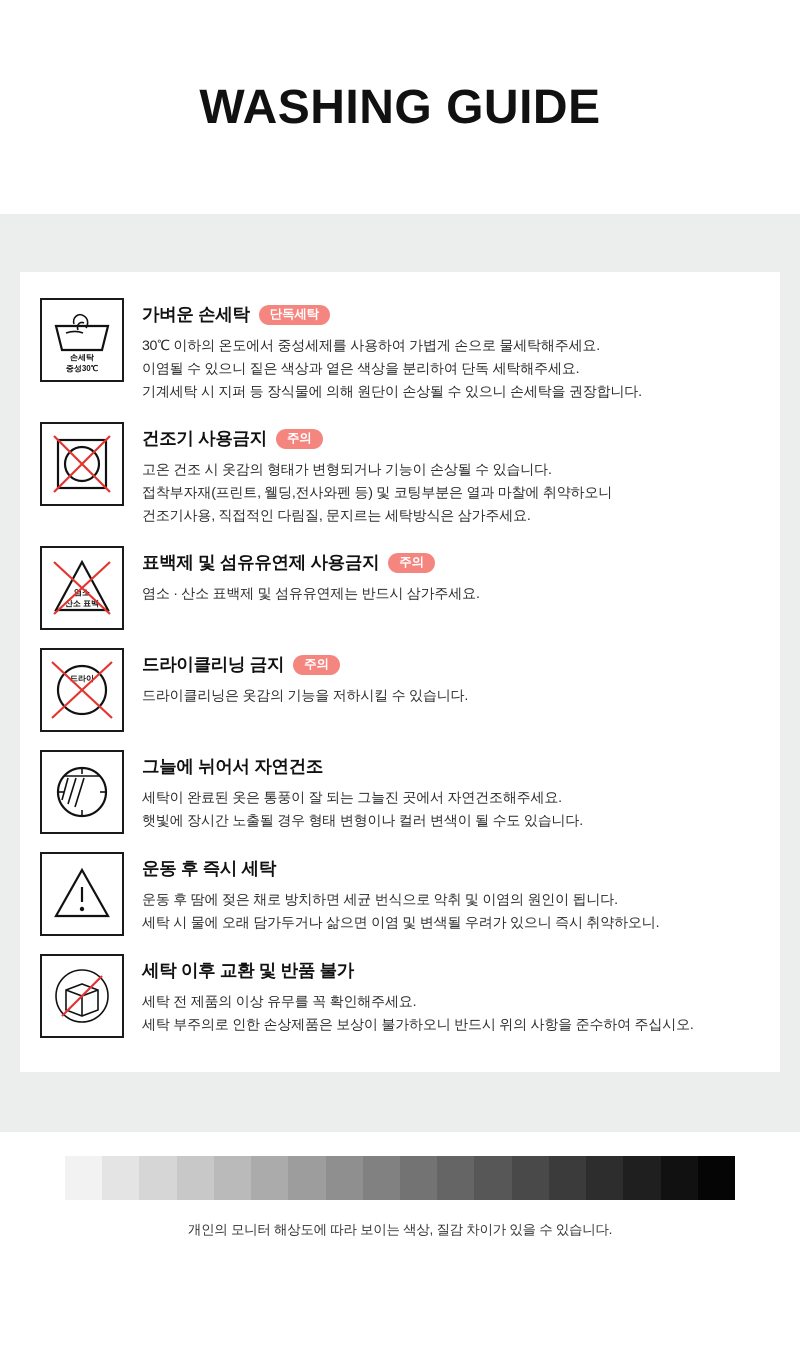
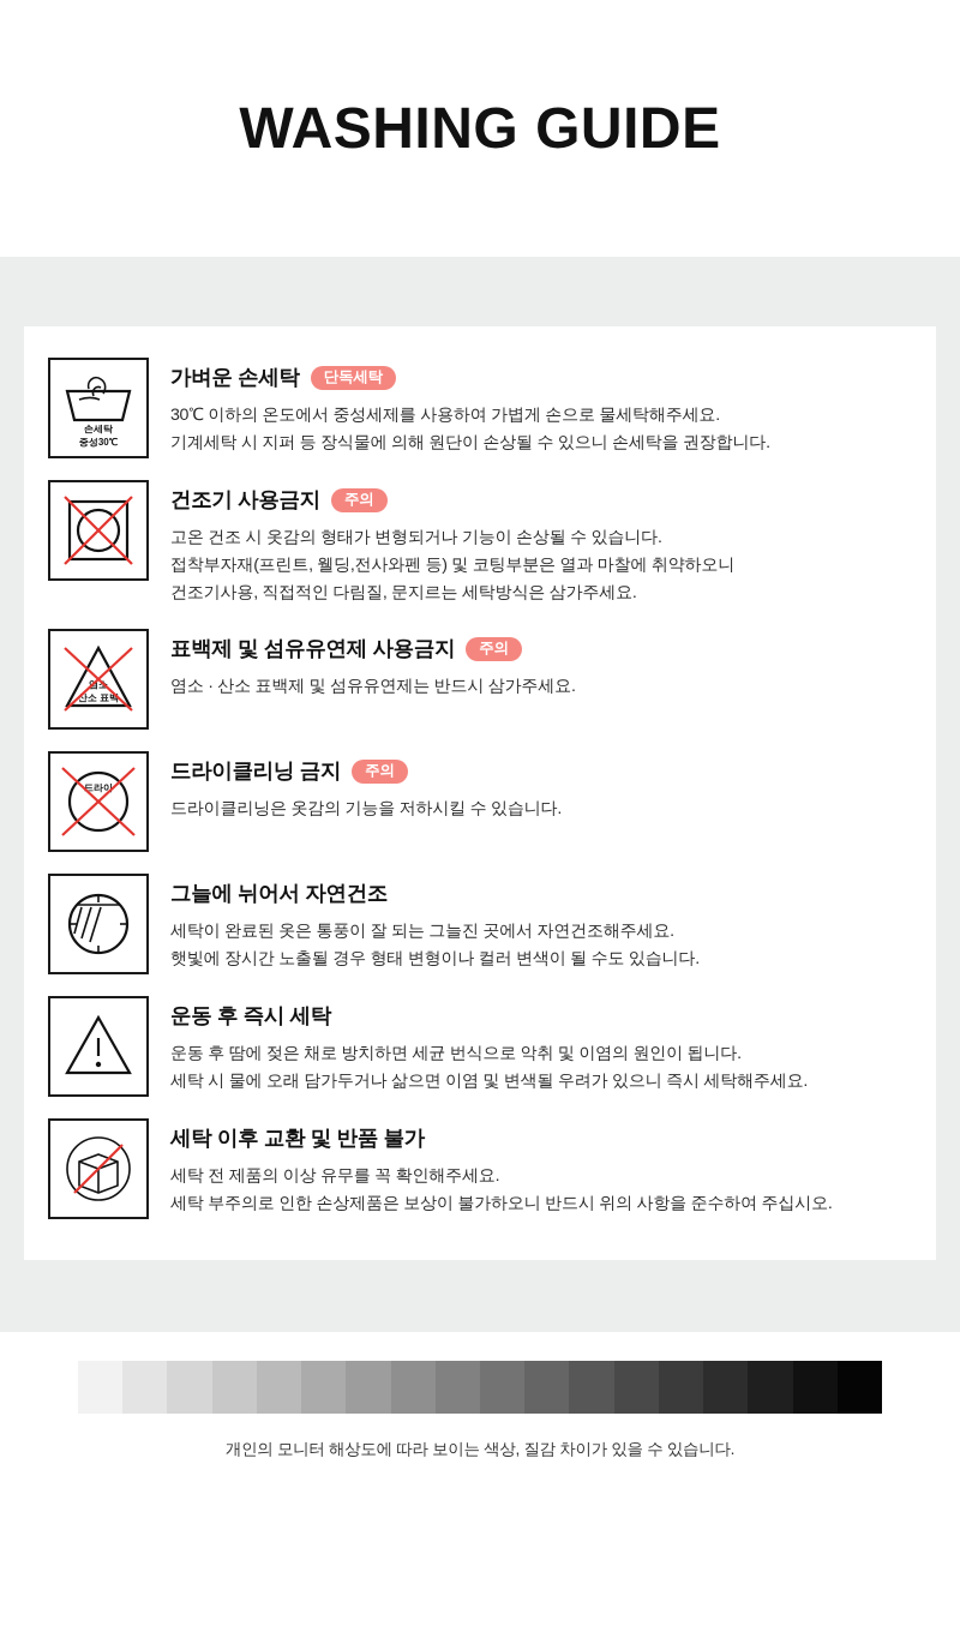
  WASHING GUIDE
  손세탁
  중성30℃
  가벼운 손세탁
  단독세탁
  30℃ 이하의 온도에서 중성세제를 사용하여 가볍게 손으로 물세탁해주세요.
- 이염될 수 있으니 짙은 색상과 옅은 색상을 분리하여 단독 세탁해주세요.
  기계세탁 시 지퍼 등 장식물에 의해 원단이 손상될 수 있으니 손세탁을 권장합니다.
  건조기 사용금지
  주의
  고온 건조 시 옷감의 형태가 변형되거나 기능이 손상될 수 있습니다.
  접착부자재(프린트, 웰딩,전사와펜 등) 및 코팅부분은 열과 마찰에 취약하오니
  건조기사용, 직접적인 다림질, 문지르는 세탁방식은 삼가주세요.
  산소 표백
  표백제 및 섬유유연제 사용금지
  주의
  염소 · 산소 표백제 및 섬유유연제는 반드시 삼가주세요.
  드라이
  드라이클리닝 금지
  주의
  드라이클리닝은 옷감의 기능을 저하시킬 수 있습니다.
  그늘에 뉘어서 자연건조
  세탁이 완료된 옷은 통풍이 잘 되는 그늘진 곳에서 자연건조해주세요.
  햇빛에 장시간 노출될 경우 형태 변형이나 컬러 변색이 될 수도 있습니다.
  운동 후 즉시 세탁
  운동 후 땀에 젖은 채로 방치하면 세균 번식으로 악취 및 이염의 원인이 됩니다.
- 세탁 시 물에 오래 담가두거나 삶으면 이염 및 변색될 우려가 있으니 즉시 취약하오니.
+ 세탁 시 물에 오래 담가두거나 삶으면 이염 및 변색될 우려가 있으니 즉시 세탁해주세요.
  세탁 이후 교환 및 반품 불가
  세탁 전 제품의 이상 유무를 꼭 확인해주세요.
  세탁 부주의로 인한 손상제품은 보상이 불가하오니 반드시 위의 사항을 준수하여 주십시오.
  개인의 모니터 해상도에 따라 보이는 색상, 질감 차이가 있을 수 있습니다.
